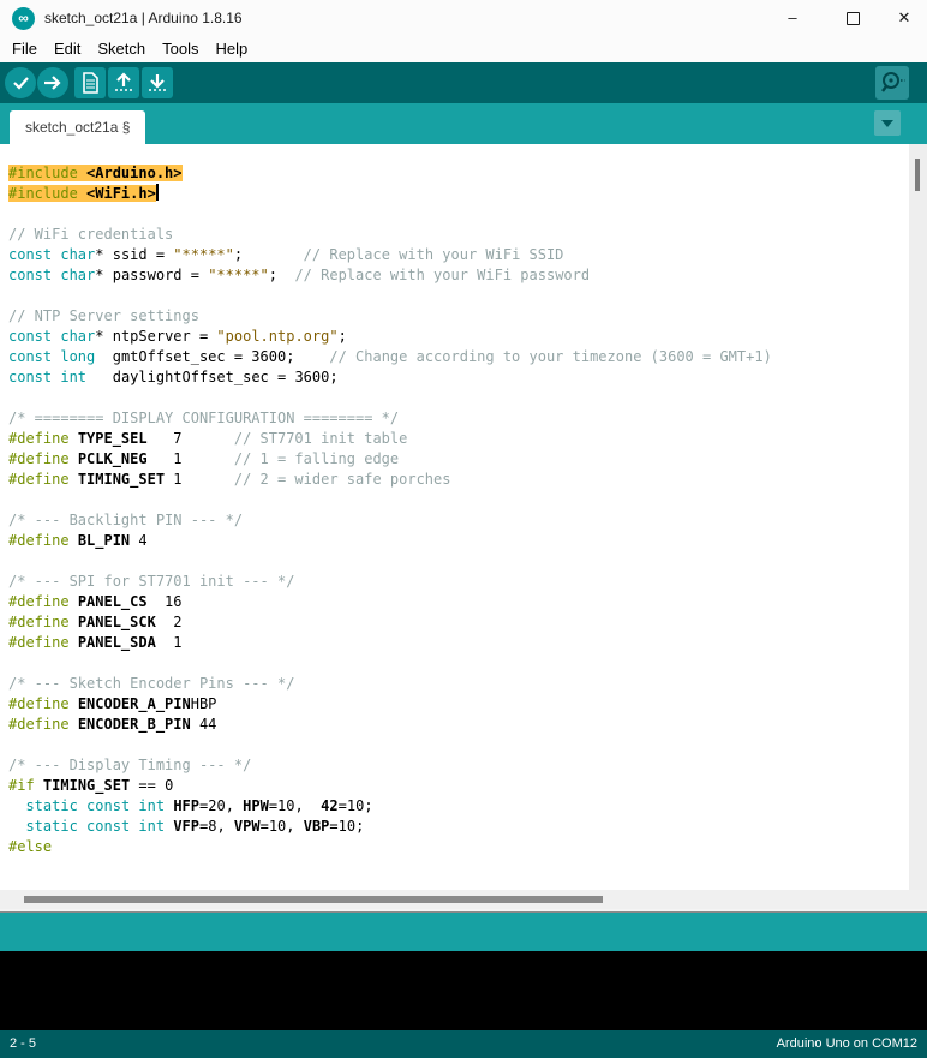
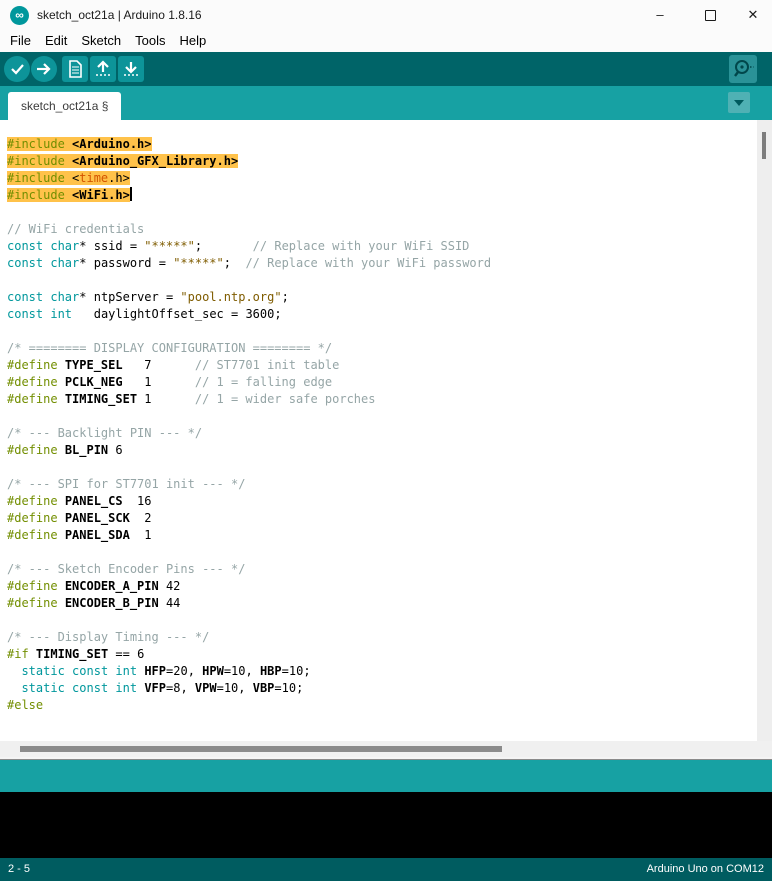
  ∞
  sketch_oct21a | Arduino 1.8.16
  –
  ✕
  File Edit Sketch Tools Help
  sketch_oct21a §
  #include <Arduino.h>
+ #include <Arduino_GFX_Library.h>
+ #include <time.h>
  #include <WiFi.h>
  // WiFi credentials
  const char* ssid = "*****"; // Replace with your WiFi SSID
  const char* password = "*****"; // Replace with your WiFi password
- // NTP Server settings
  const char* ntpServer = "pool.ntp.org";
- const long gmtOffset_sec = 3600; // Change according to your timezone (3600 = GMT+1)
  const int daylightOffset_sec = 3600;
  /* ======== DISPLAY CONFIGURATION ======== */
  #define TYPE_SEL 7 // ST7701 init table
  #define PCLK_NEG 1 // 1 = falling edge
- #define TIMING_SET 1 // 2 = wider safe porches
+ #define TIMING_SET 1 // 1 = wider safe porches
  /* --- Backlight PIN --- */
- #define BL_PIN 4
+ #define BL_PIN 6
  /* --- SPI for ST7701 init --- */
  #define PANEL_CS 16
  #define PANEL_SCK 2
  #define PANEL_SDA 1
  /* --- Sketch Encoder Pins --- */
- #define ENCODER_A_PINHBP
+ #define ENCODER_A_PIN 42
  #define ENCODER_B_PIN 44
  /* --- Display Timing --- */
- #if TIMING_SET == 0
+ #if TIMING_SET == 6
- static const int HFP=20, HPW=10, 42=10;
+ static const int HFP=20, HPW=10, HBP=10;
  static const int VFP=8, VPW=10, VBP=10;
  #else
  2 - 5
  Arduino Uno on COM12
